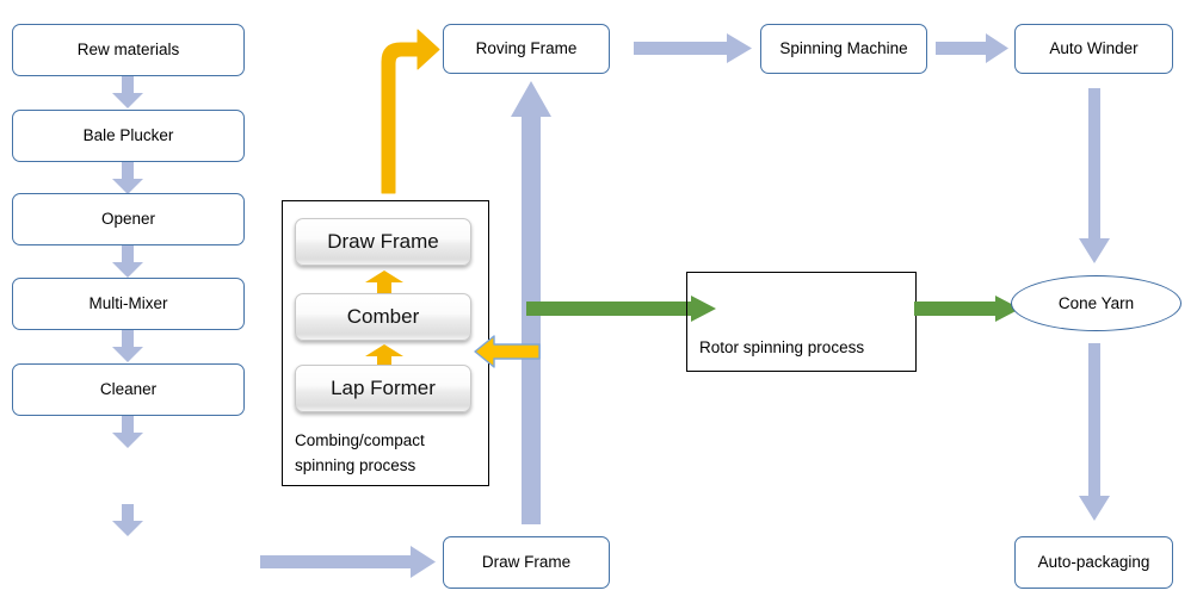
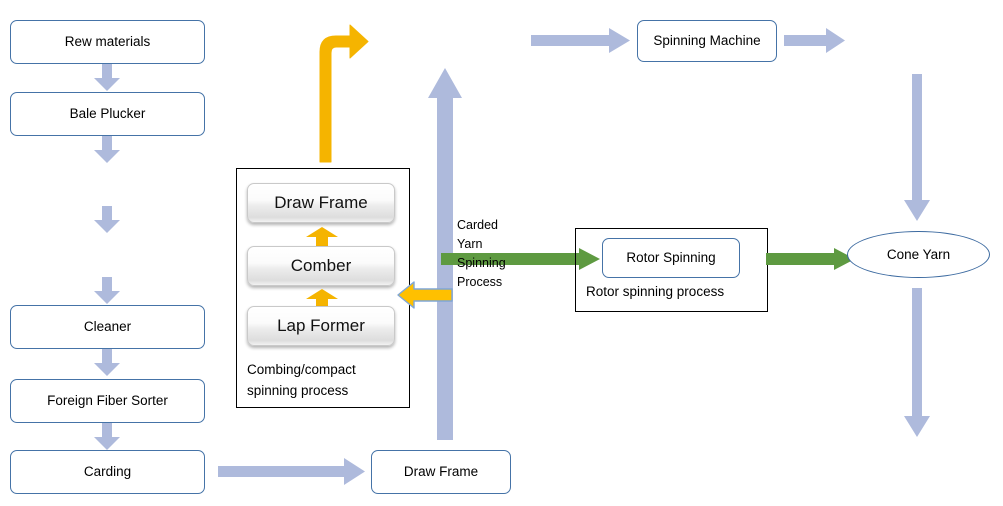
  Rew materials
  Bale Plucker
- Opener
- Multi-Mixer
  Cleaner
+ Foreign Fiber Sorter
+ Carding
  Draw Frame
  Draw Frame
  Comber
  Lap Former
  Combing/compact
  spinning process
+ Carded
+ Yarn
+ Spinning
+ Process
+ Rotor Spinning
  Rotor spinning process
- Roving Frame
  Spinning Machine
- Auto Winder
  Cone Yarn
- Auto-packaging
